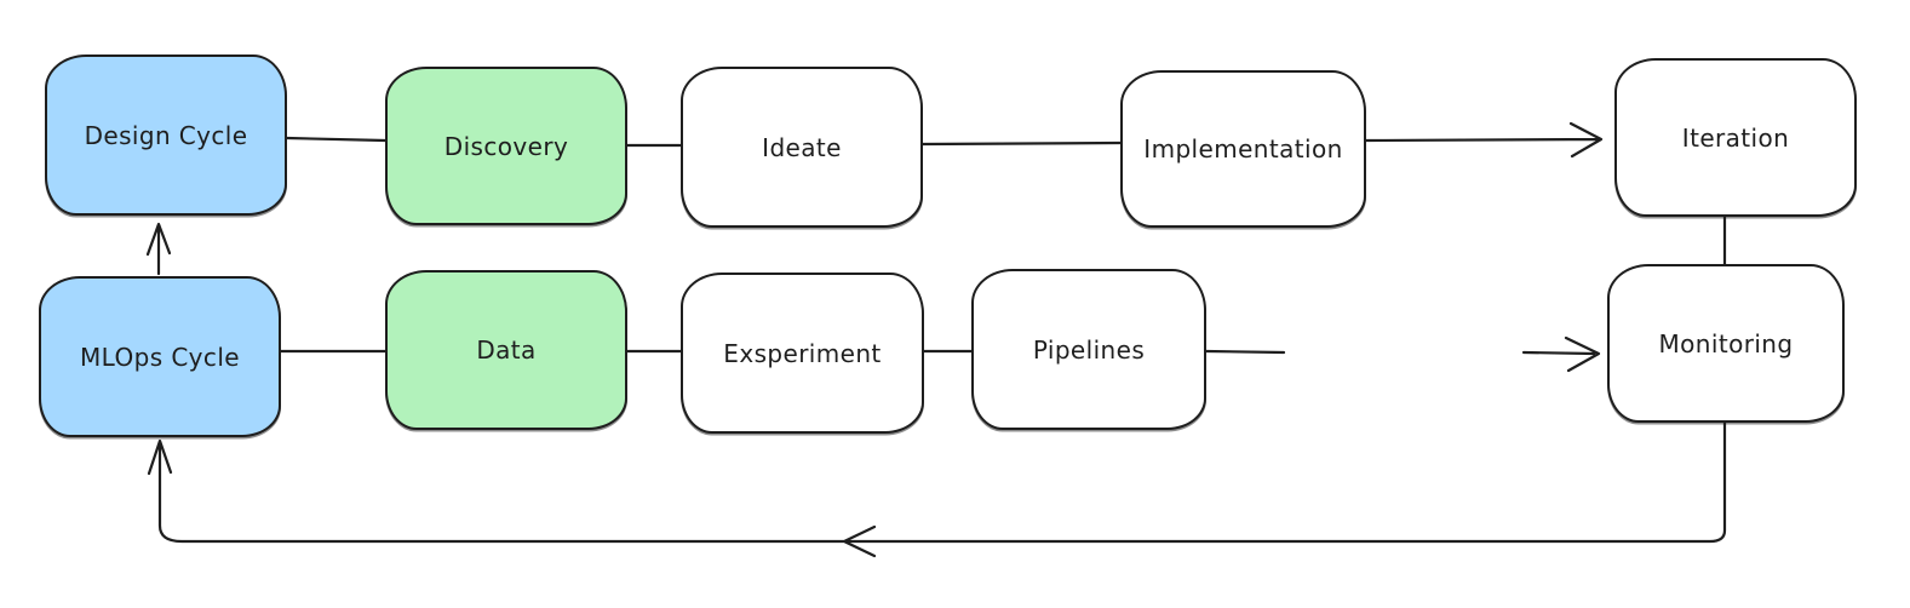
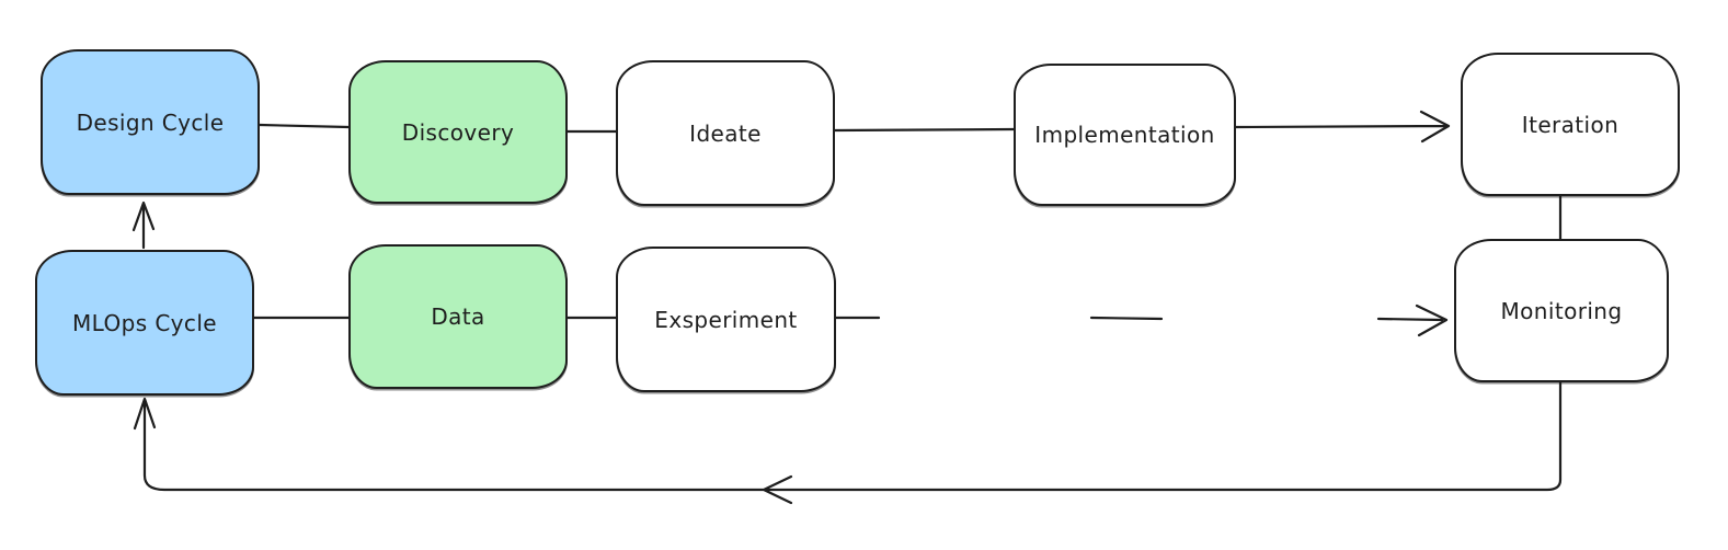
  Design Cycle
  Discovery
  Ideate
  Implementation
  Iteration
  MLOps Cycle
  Data
  Exsperiment
- Pipelines
  Monitoring
